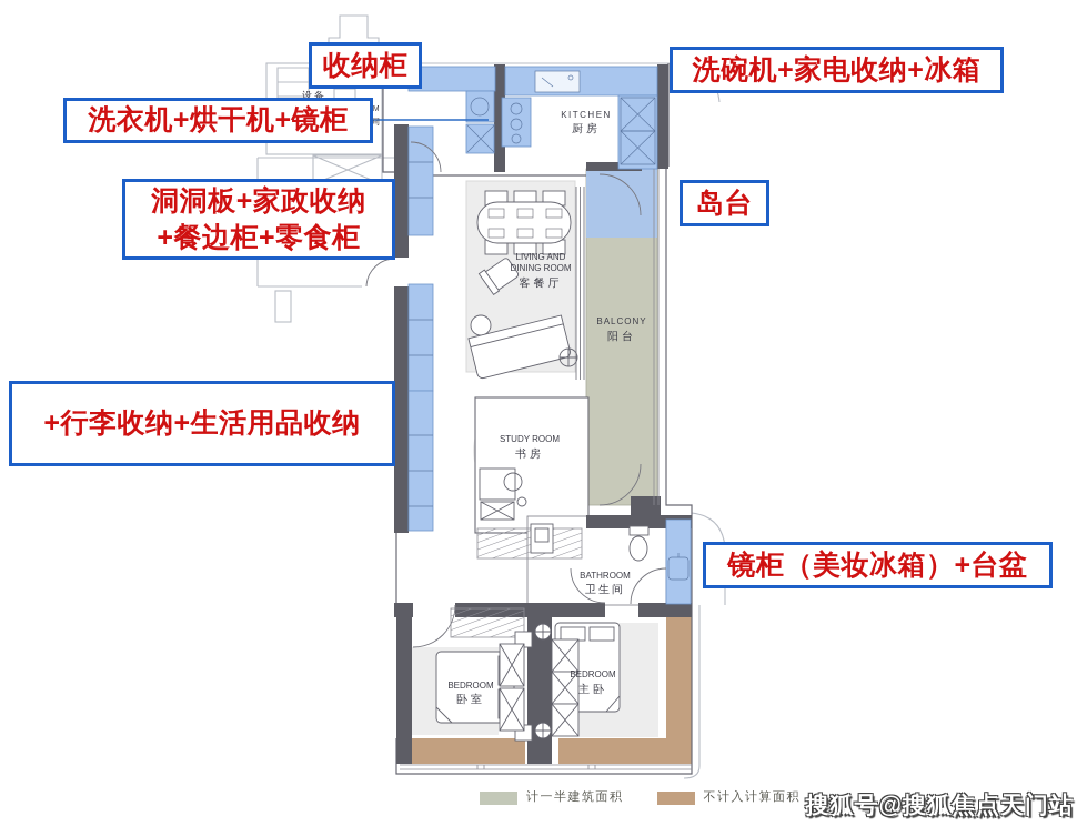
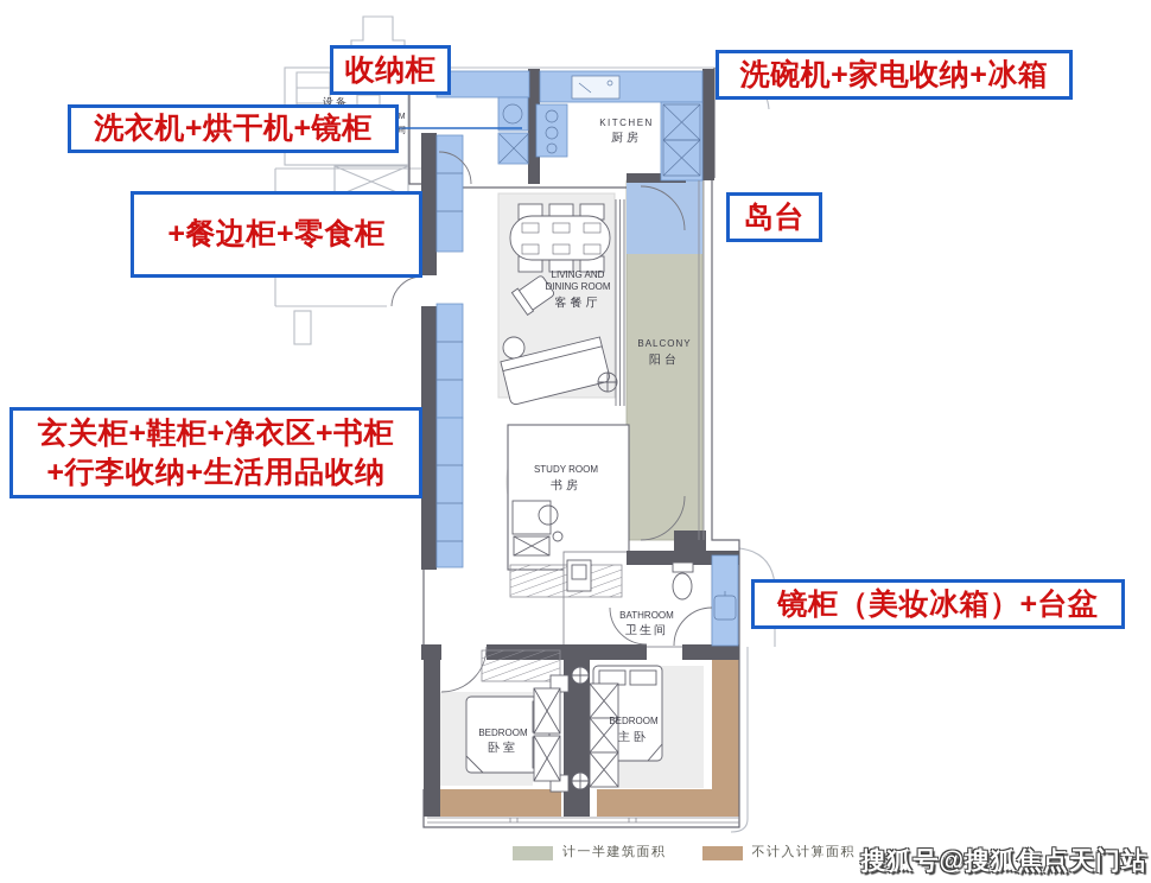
  KITCHEN
  厨房
  LIVING AND
  DINING ROOM
  客餐厅
  BALCONY
  阳台
  STUDY ROOM
  书房
  BATHROOM
  卫生间
  BEDROOM
  卧室
  BEDROOM
  主卧
  设备
  间
  收纳柜
  洗碗机+家电收纳+冰箱
  洗衣机+烘干机+镜柜
- 洞洞板+家政收纳
  +餐边柜+零食柜
  岛台
+ 玄关柜+鞋柜+净衣区+书柜
  +行李收纳+生活用品收纳
  镜柜（美妆冰箱）+台盆
  计一半建筑面积
  不计入计算面积
  搜狐号@搜狐焦点天门站
